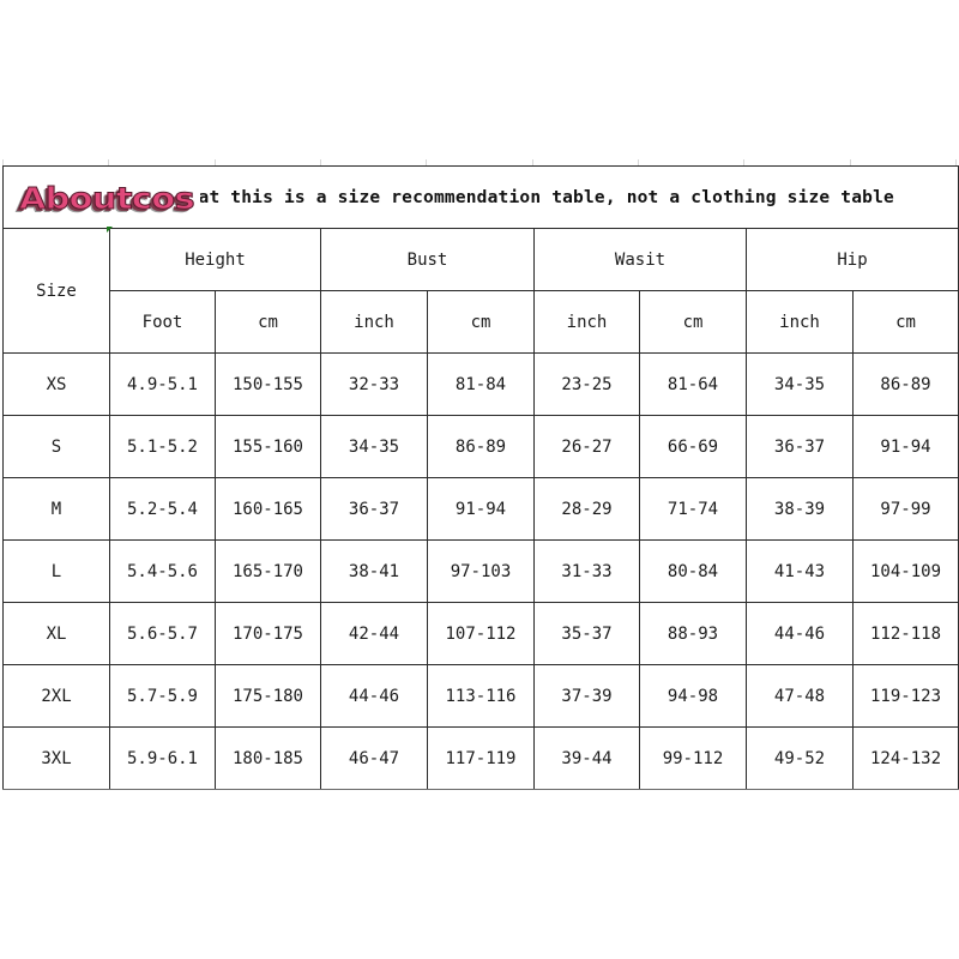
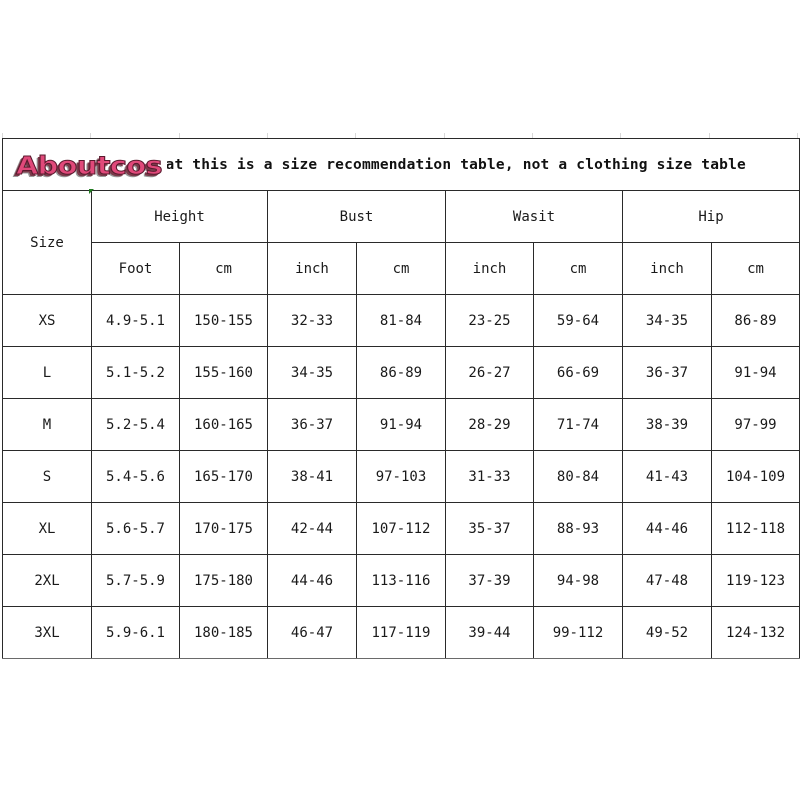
  at this is a size recommendation table, not a clothing size table Aboutcos
  Size	Height	Bust	Wasit	Hip
  Foot	cm	inch	cm	inch	cm	inch	cm
- XS	4.9-5.1	150-155	32-33	81-84	23-25	81-64	34-35	86-89
+ XS	4.9-5.1	150-155	32-33	81-84	23-25	59-64	34-35	86-89
- S	5.1-5.2	155-160	34-35	86-89	26-27	66-69	36-37	91-94
+ L	5.1-5.2	155-160	34-35	86-89	26-27	66-69	36-37	91-94
  M	5.2-5.4	160-165	36-37	91-94	28-29	71-74	38-39	97-99
- L	5.4-5.6	165-170	38-41	97-103	31-33	80-84	41-43	104-109
+ S	5.4-5.6	165-170	38-41	97-103	31-33	80-84	41-43	104-109
  XL	5.6-5.7	170-175	42-44	107-112	35-37	88-93	44-46	112-118
  2XL	5.7-5.9	175-180	44-46	113-116	37-39	94-98	47-48	119-123
  3XL	5.9-6.1	180-185	46-47	117-119	39-44	99-112	49-52	124-132
